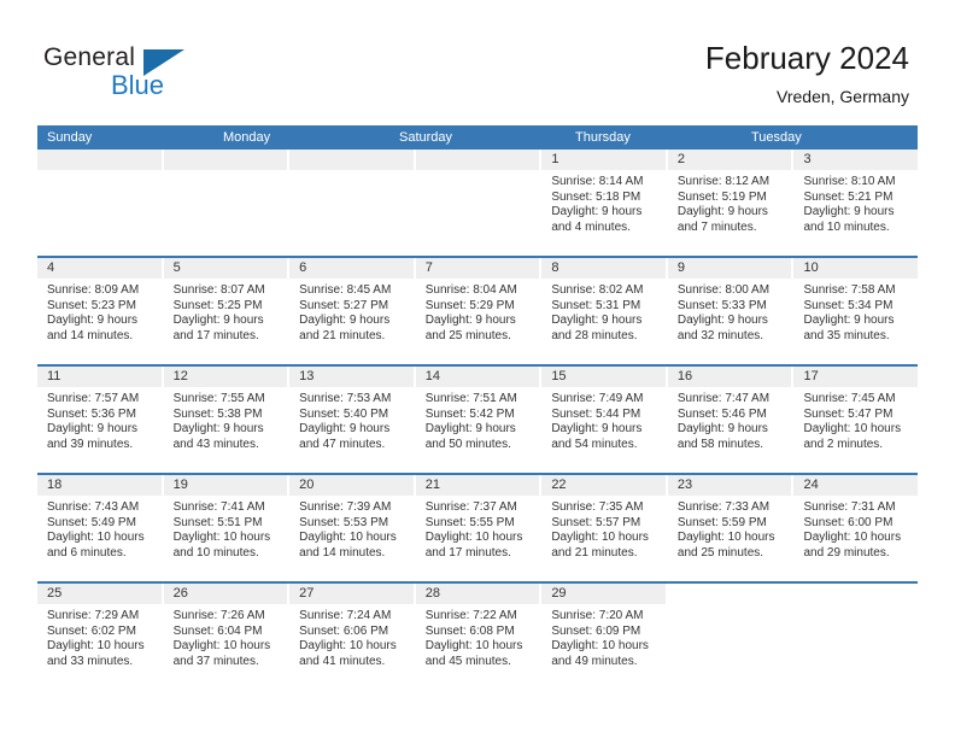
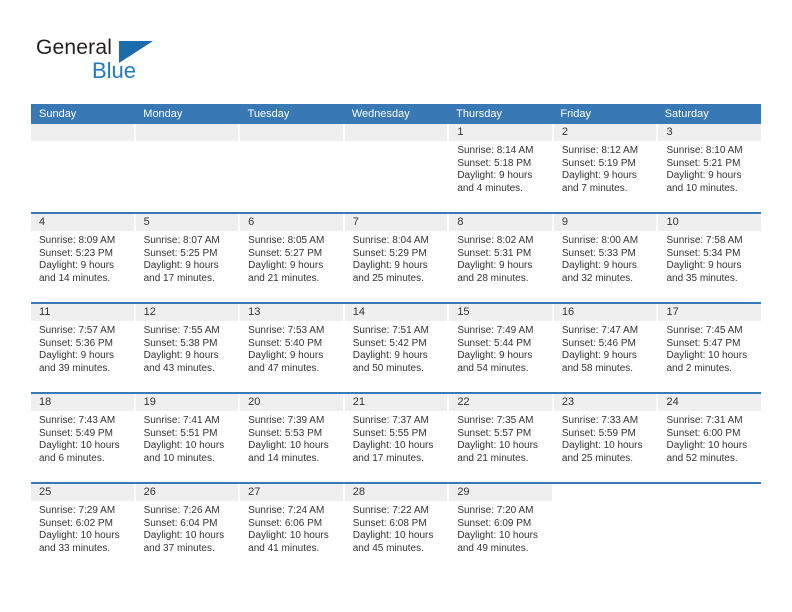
  General
  Blue
- February 2024
- Vreden, Germany
  Sunday
  Monday
- Saturday
+ Tuesday
+ Wednesday
  Thursday
+ Friday
- Tuesday
+ Saturday
  1
  Sunrise: 8:14 AM
  Sunset: 5:18 PM
  Daylight: 9 hours
  and 4 minutes.
  2
  Sunrise: 8:12 AM
  Sunset: 5:19 PM
  Daylight: 9 hours
  and 7 minutes.
  3
  Sunrise: 8:10 AM
  Sunset: 5:21 PM
  Daylight: 9 hours
  and 10 minutes.
  4
  Sunrise: 8:09 AM
  Sunset: 5:23 PM
  Daylight: 9 hours
  and 14 minutes.
  5
  Sunrise: 8:07 AM
  Sunset: 5:25 PM
  Daylight: 9 hours
  and 17 minutes.
  6
- Sunrise: 8:45 AM
+ Sunrise: 8:05 AM
  Sunset: 5:27 PM
  Daylight: 9 hours
  and 21 minutes.
  7
  Sunrise: 8:04 AM
  Sunset: 5:29 PM
  Daylight: 9 hours
  and 25 minutes.
  8
  Sunrise: 8:02 AM
  Sunset: 5:31 PM
  Daylight: 9 hours
  and 28 minutes.
  9
  Sunrise: 8:00 AM
  Sunset: 5:33 PM
  Daylight: 9 hours
  and 32 minutes.
  10
  Sunrise: 7:58 AM
  Sunset: 5:34 PM
  Daylight: 9 hours
  and 35 minutes.
  11
  Sunrise: 7:57 AM
  Sunset: 5:36 PM
  Daylight: 9 hours
  and 39 minutes.
  12
  Sunrise: 7:55 AM
  Sunset: 5:38 PM
  Daylight: 9 hours
  and 43 minutes.
  13
  Sunrise: 7:53 AM
  Sunset: 5:40 PM
  Daylight: 9 hours
  and 47 minutes.
  14
  Sunrise: 7:51 AM
  Sunset: 5:42 PM
  Daylight: 9 hours
  and 50 minutes.
  15
  Sunrise: 7:49 AM
  Sunset: 5:44 PM
  Daylight: 9 hours
  and 54 minutes.
  16
  Sunrise: 7:47 AM
  Sunset: 5:46 PM
  Daylight: 9 hours
  and 58 minutes.
  17
  Sunrise: 7:45 AM
  Sunset: 5:47 PM
  Daylight: 10 hours
  and 2 minutes.
  18
  Sunrise: 7:43 AM
  Sunset: 5:49 PM
  Daylight: 10 hours
  and 6 minutes.
  19
  Sunrise: 7:41 AM
  Sunset: 5:51 PM
  Daylight: 10 hours
  and 10 minutes.
  20
  Sunrise: 7:39 AM
  Sunset: 5:53 PM
  Daylight: 10 hours
  and 14 minutes.
  21
  Sunrise: 7:37 AM
  Sunset: 5:55 PM
  Daylight: 10 hours
  and 17 minutes.
  22
  Sunrise: 7:35 AM
  Sunset: 5:57 PM
  Daylight: 10 hours
  and 21 minutes.
  23
  Sunrise: 7:33 AM
  Sunset: 5:59 PM
  Daylight: 10 hours
  and 25 minutes.
  24
  Sunrise: 7:31 AM
  Sunset: 6:00 PM
  Daylight: 10 hours
- and 29 minutes.
+ and 52 minutes.
  25
  Sunrise: 7:29 AM
  Sunset: 6:02 PM
  Daylight: 10 hours
  and 33 minutes.
  26
  Sunrise: 7:26 AM
  Sunset: 6:04 PM
  Daylight: 10 hours
  and 37 minutes.
  27
  Sunrise: 7:24 AM
  Sunset: 6:06 PM
  Daylight: 10 hours
  and 41 minutes.
  28
  Sunrise: 7:22 AM
  Sunset: 6:08 PM
  Daylight: 10 hours
  and 45 minutes.
  29
  Sunrise: 7:20 AM
  Sunset: 6:09 PM
  Daylight: 10 hours
  and 49 minutes.
